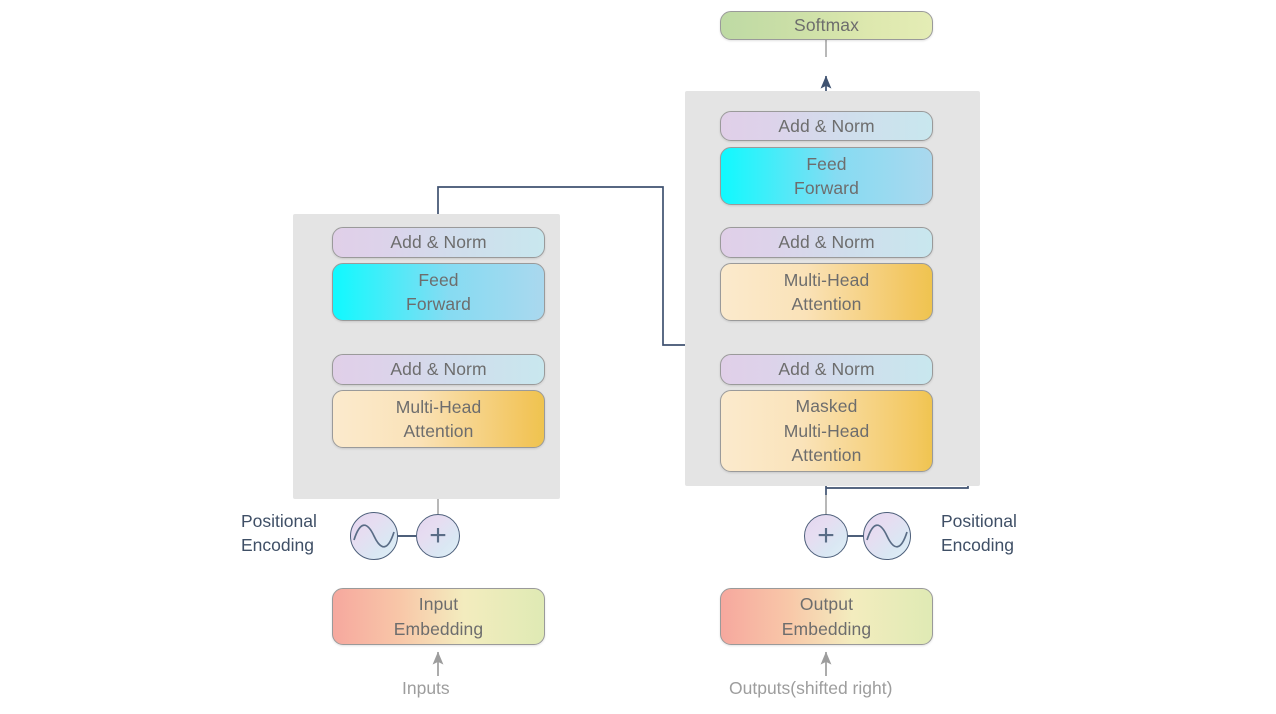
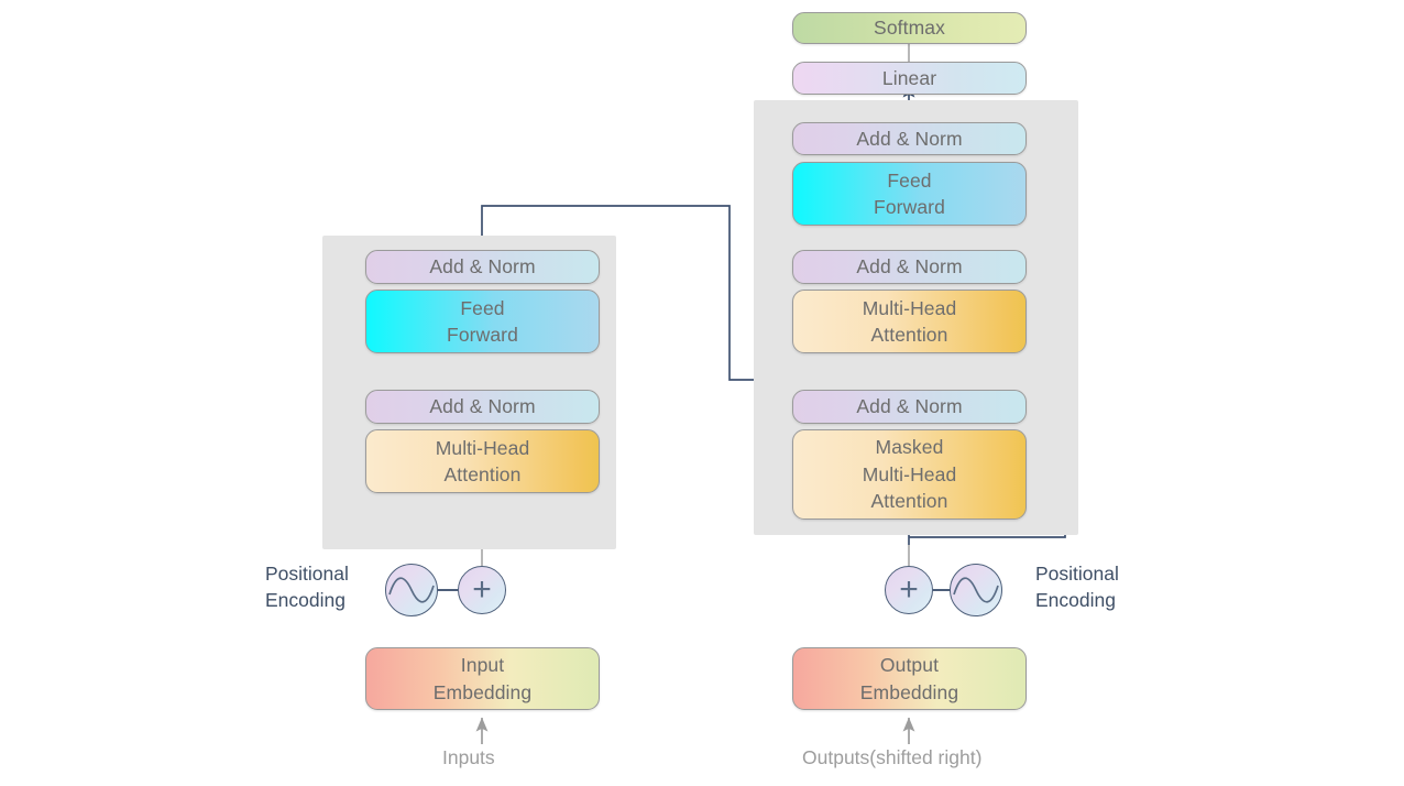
  Softmax
+ Linear
  Add & Norm
  Feed
  Forward
  Add & Norm
  Multi-Head
  Attention
  Add & Norm
  Masked
  Multi-Head
  Attention
  Add & Norm
  Feed
  Forward
  Add & Norm
  Multi-Head
  Attention
  Positional
  Encoding
  +
  Input
  Embedding
  Inputs
  +
  Positional
  Encoding
  Output
  Embedding
  Outputs(shifted right)
